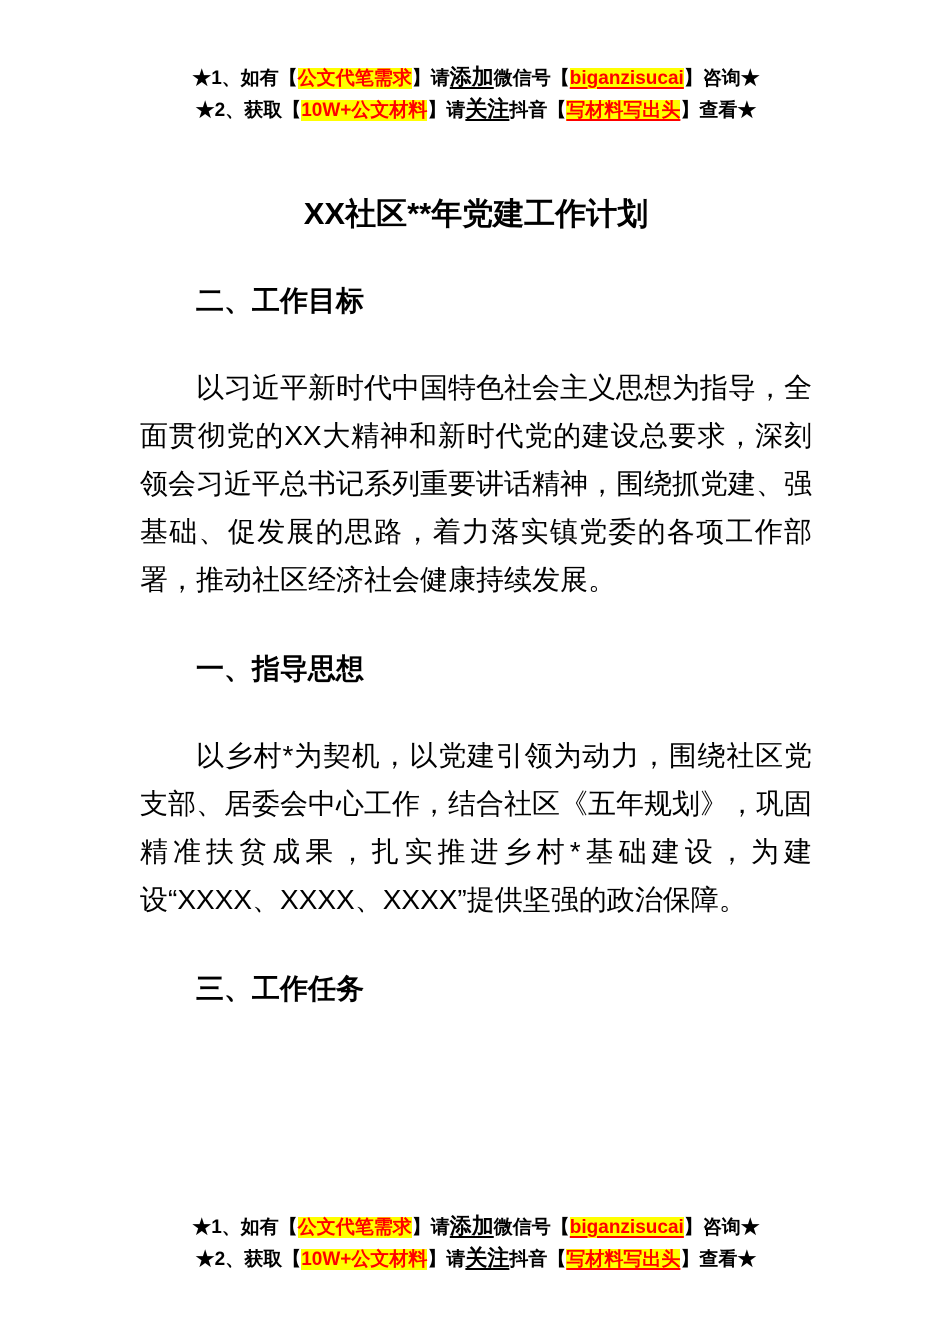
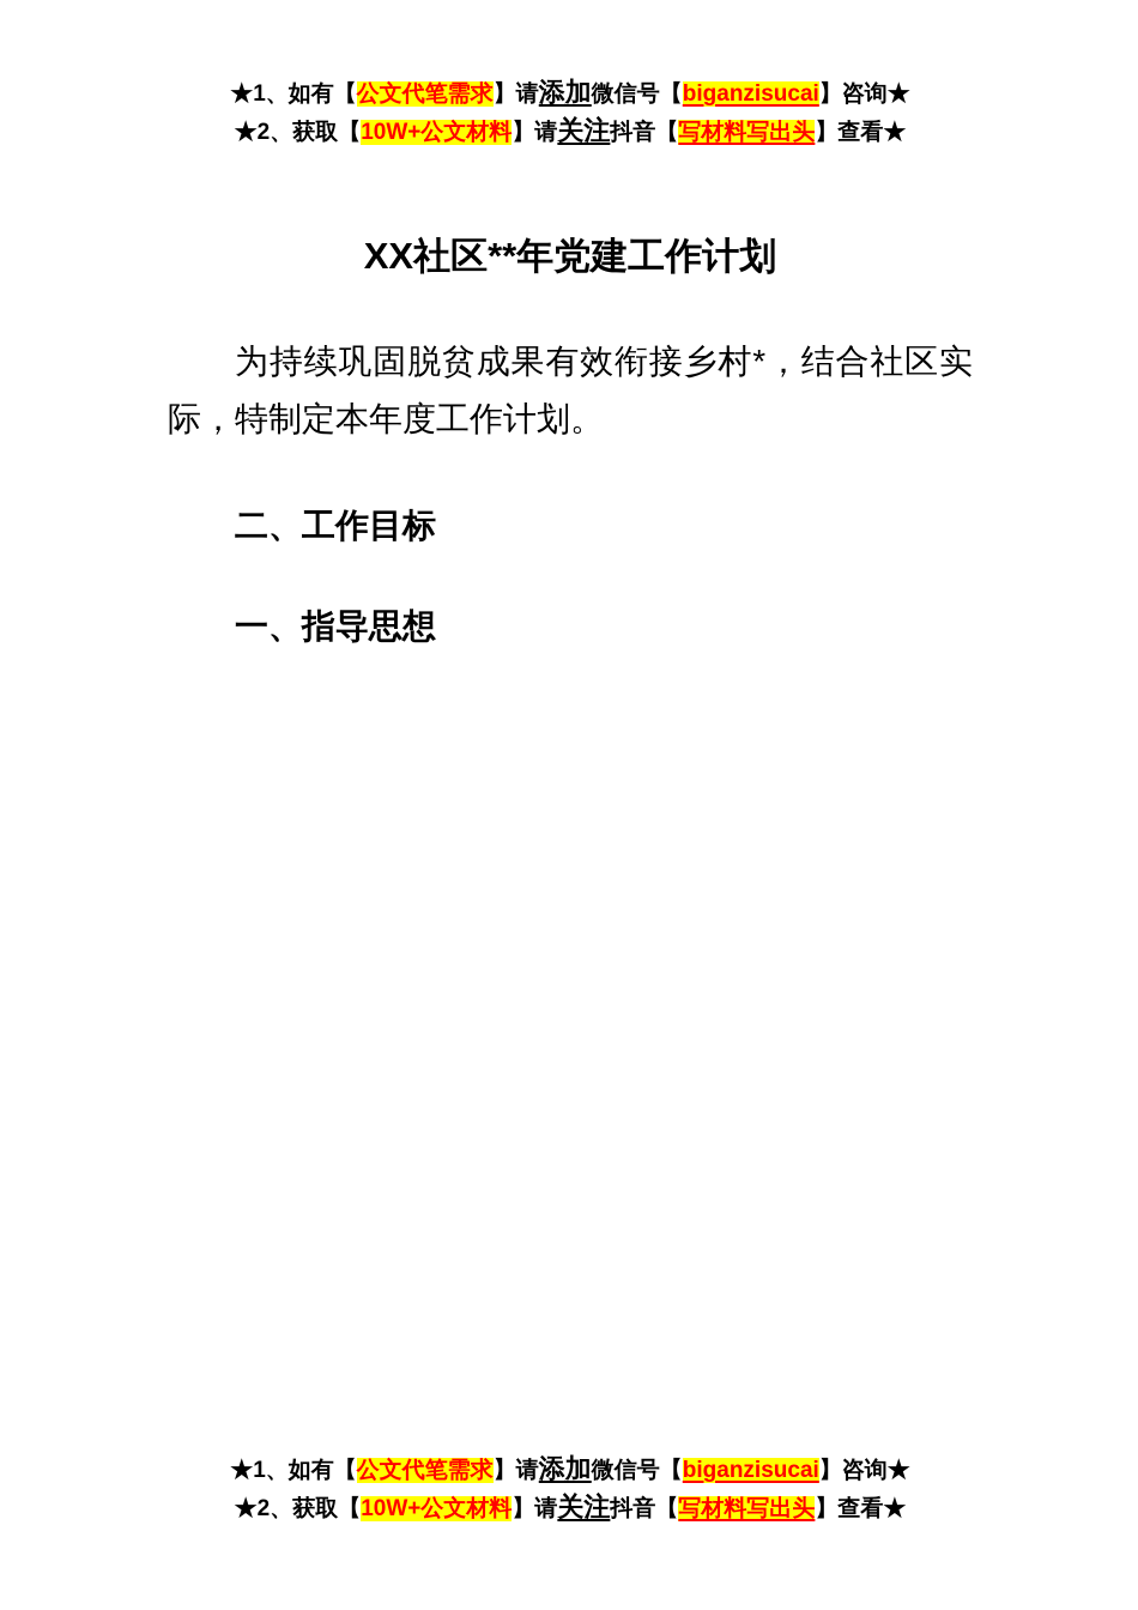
  ★1、如有【公文代笔需求】请添加微信号【biganzisucai】咨询★
  ★2、获取【10W+公文材料】请关注抖音【写材料写出头】查看★
  XX社区**年党建工作计划
+ 为持续巩固脱贫成果有效衔接乡村*，结合社区实际，特制定本年度工作计划。
  二、工作目标
- 以习近平新时代中国特色社会主义思想为指导，全面贯彻党的XX大精神和新时代党的建设总要求，深刻领会习近平总书记系列重要讲话精神，围绕抓党建、强基础、促发展的思路，着力落实镇党委的各项工作部署，推动社区经济社会健康持续发展。
  一、指导思想
- 以乡村*为契机，以党建引领为动力，围绕社区党支部、居委会中心工作，结合社区《五年规划》，巩固精准扶贫成果，扎实推进乡村*基础建设，为建设“XXXX、XXXX、XXXX”提供坚强的政治保障。
- 三、工作任务
  ★1、如有【公文代笔需求】请添加微信号【biganzisucai】咨询★
  ★2、获取【10W+公文材料】请关注抖音【写材料写出头】查看★
